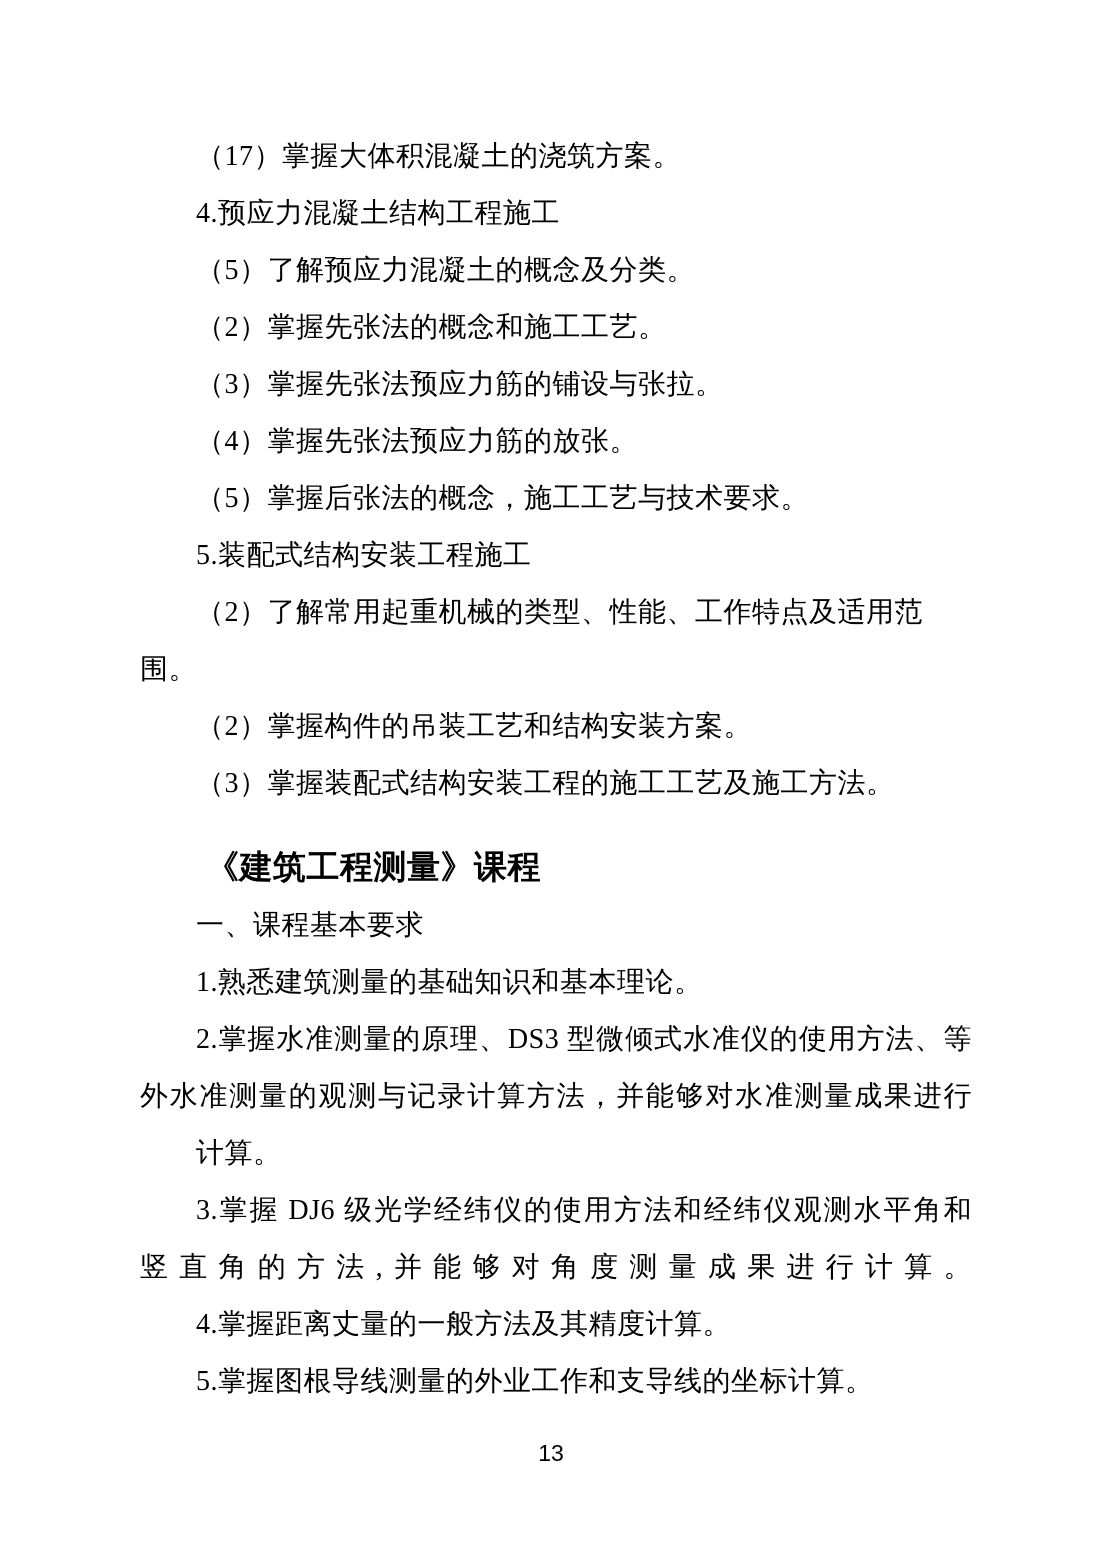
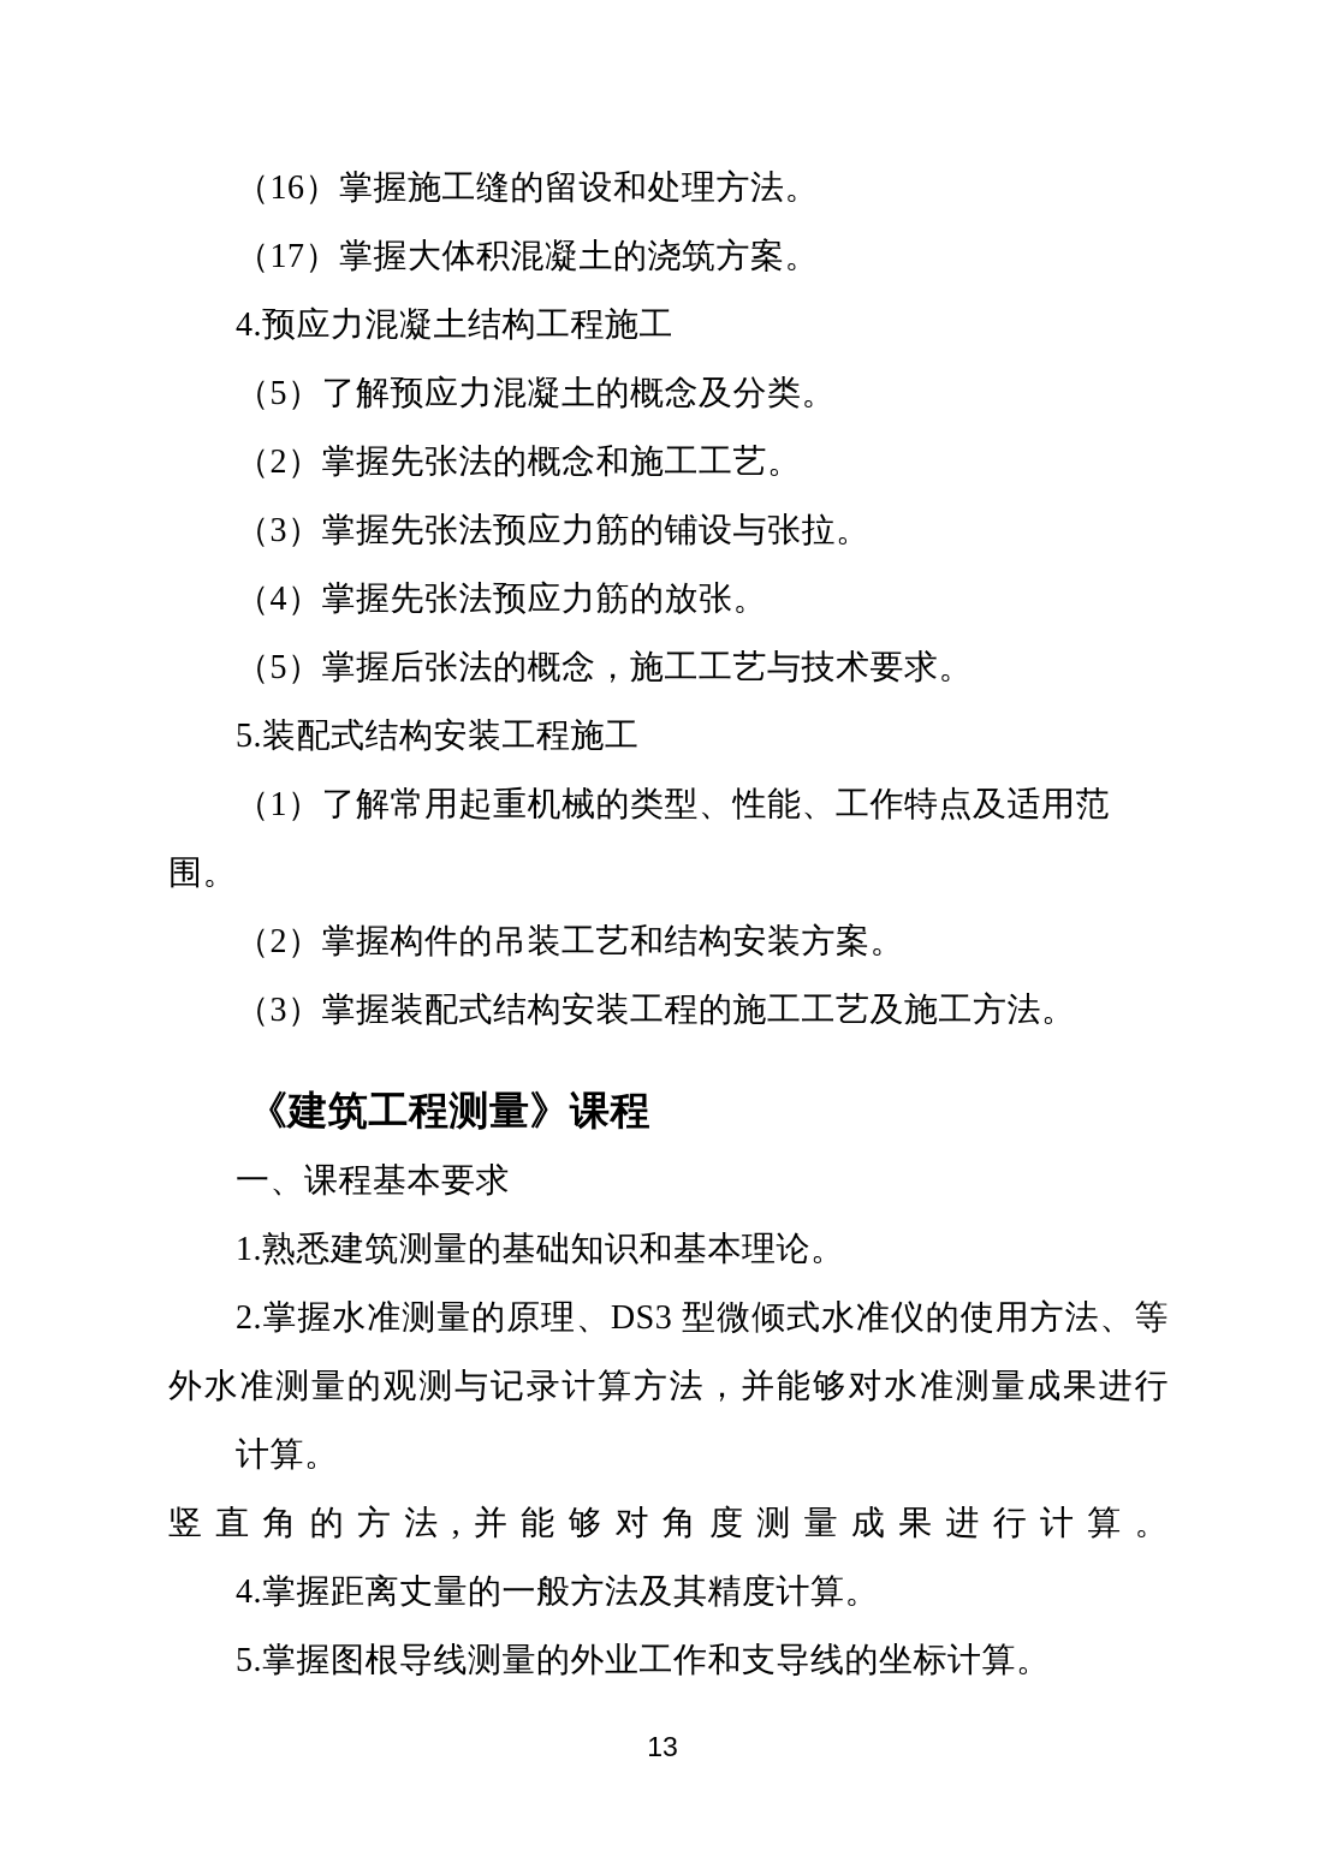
+ （16）掌握施工缝的留设和处理方法。
  （17）掌握大体积混凝土的浇筑方案。
  4.预应力混凝土结构工程施工
  （5）了解预应力混凝土的概念及分类。
  （2）掌握先张法的概念和施工工艺。
  （3）掌握先张法预应力筋的铺设与张拉。
  （4）掌握先张法预应力筋的放张。
  （5）掌握后张法的概念，施工工艺与技术要求。
  5.装配式结构安装工程施工
- （2）了解常用起重机械的类型、性能、工作特点及适用范围。
+ （1）了解常用起重机械的类型、性能、工作特点及适用范围。
  （2）掌握构件的吊装工艺和结构安装方案。
  （3）掌握装配式结构安装工程的施工工艺及施工方法。
  《建筑工程测量》课程
  一、课程基本要求
  1.熟悉建筑测量的基础知识和基本理论。
  2.掌握水准测量的原理、DS3 型微倾式水准仪的使用方法、等
  外水准测量的观测与记录计算方法，并能够对水准测量成果进行
  计算。
- 3.掌握 DJ6 级光学经纬仪的使用方法和经纬仪观测水平角和
  竖直角的方法,并能够对角度测量成果进行计算。
  4.掌握距离丈量的一般方法及其精度计算。
  5.掌握图根导线测量的外业工作和支导线的坐标计算。
  13
